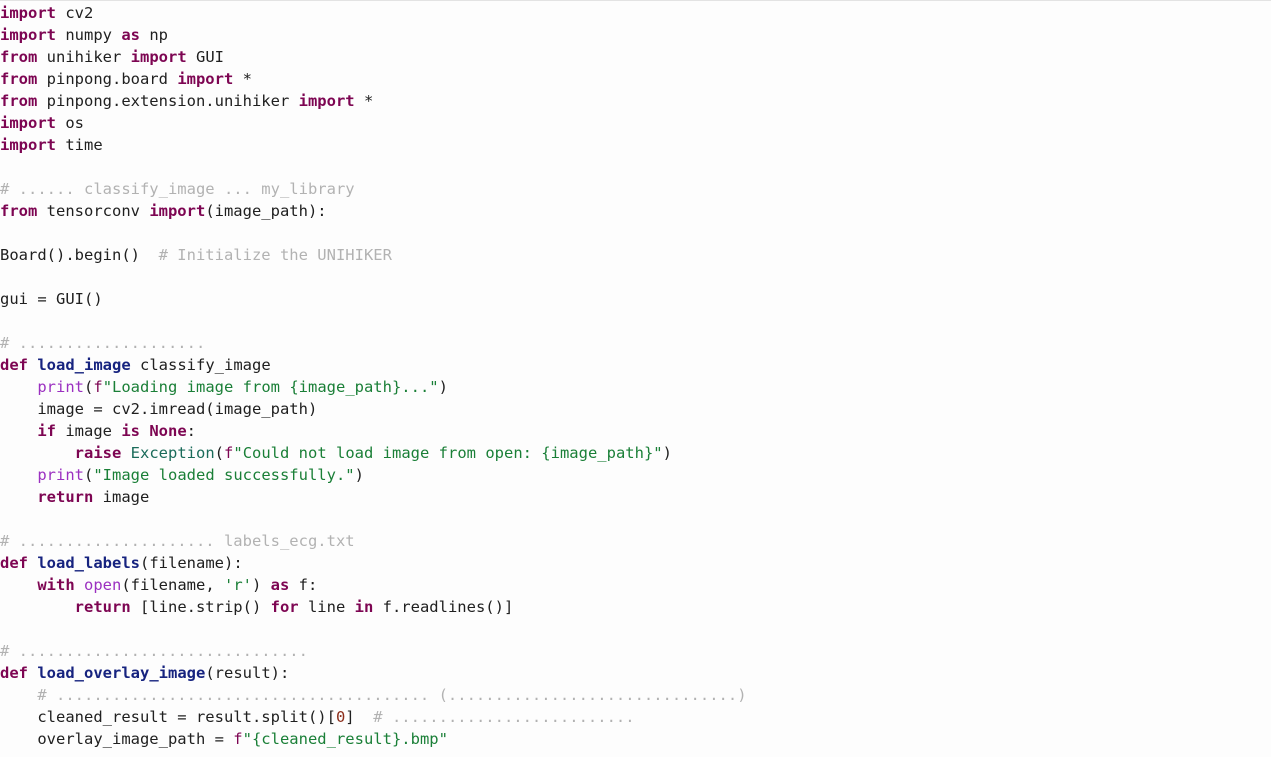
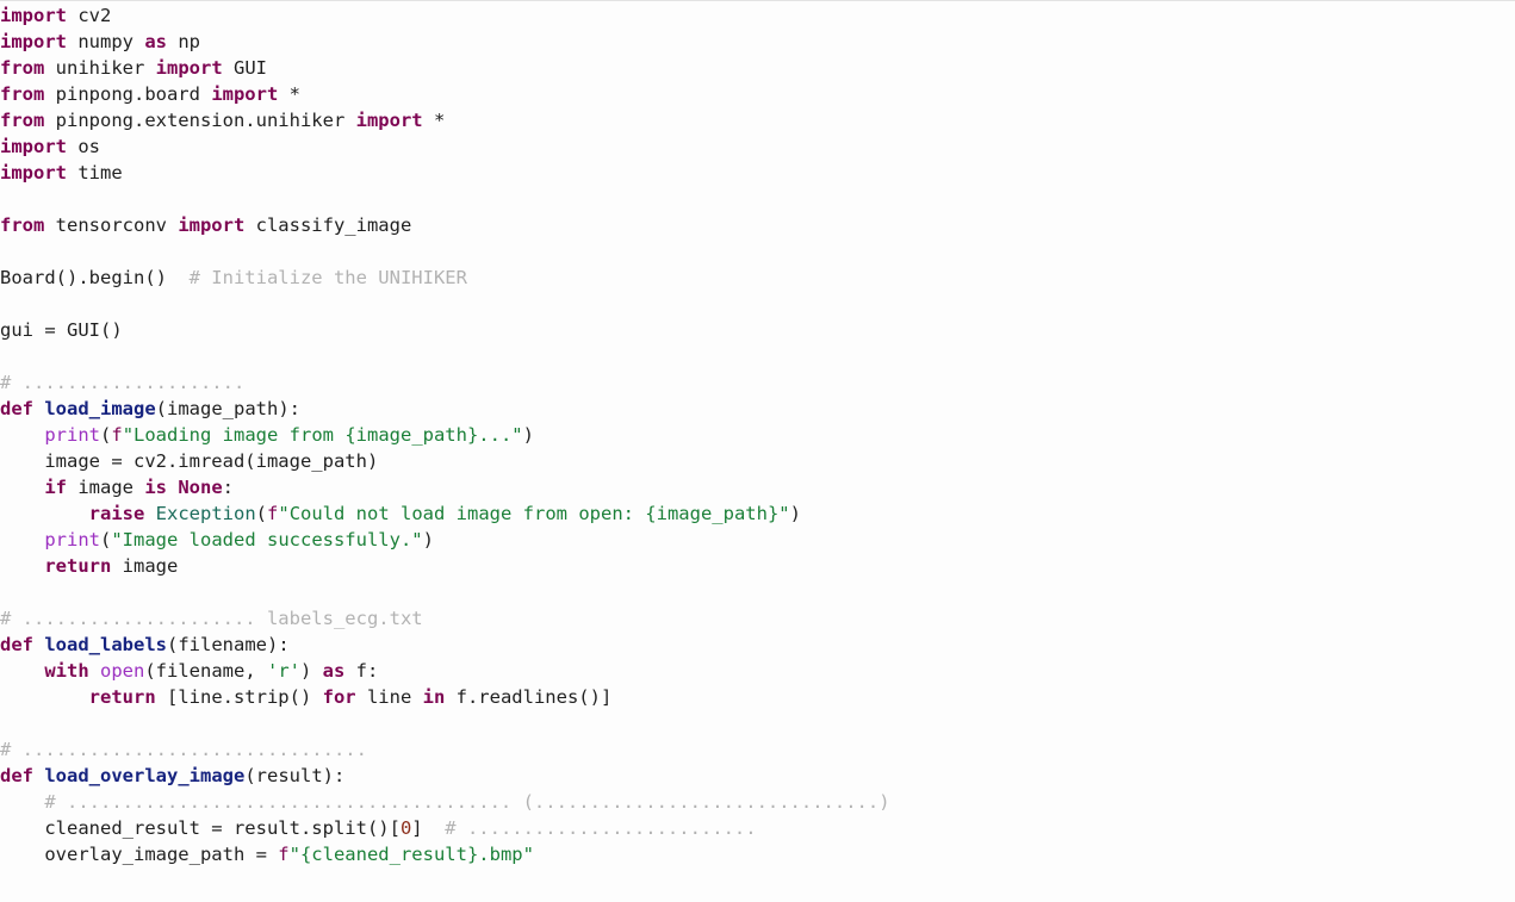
  import cv2
  import numpy as np
  from unihiker import GUI
  from pinpong.board import *
  from pinpong.extension.unihiker import *
  import os
  import time
- # ...... classify_image ... my_library
- from tensorconv import(image_path):
+ from tensorconv import classify_image
  Board().begin() # Initialize the UNIHIKER
  gui = GUI()
  # ....................
- def load_image classify_image
+ def load_image(image_path):
  print(f"Loading image from {image_path}...")
  image = cv2.imread(image_path)
  if image is None:
  raise Exception(f"Could not load image from open: {image_path}")
  print("Image loaded successfully.")
  return image
  # ..................... labels_ecg.txt
  def load_labels(filename):
  with open(filename, 'r') as f:
  return [line.strip() for line in f.readlines()]
  # ...............................
  def load_overlay_image(result):
  # ........................................ (...............................)
  cleaned_result = result.split()[0] # ..........................
  overlay_image_path = f"{cleaned_result}.bmp"
